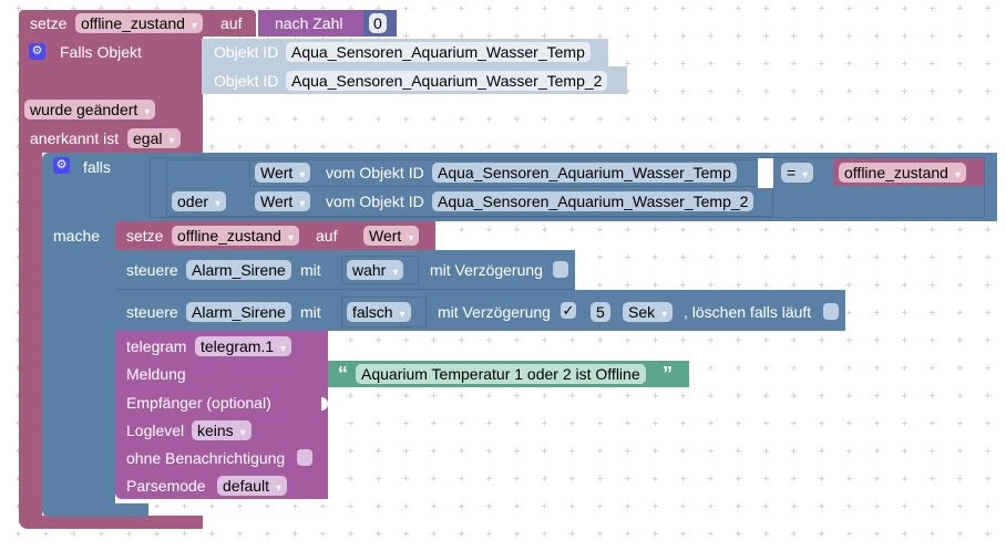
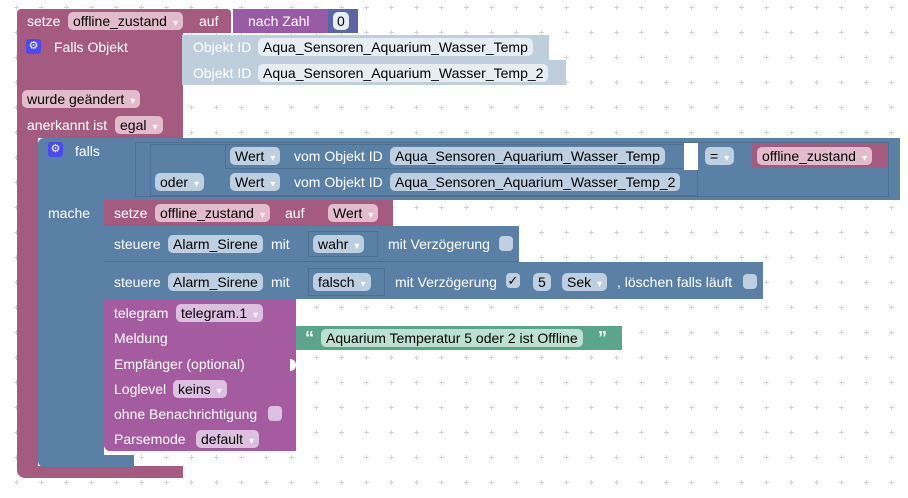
  setze
  offline_zustand
  auf
  nach Zahl
  0
  ⚙
  Falls Objekt
  Objekt ID
  Aqua_Sensoren_Aquarium_Wasser_Temp
  Objekt ID
  Aqua_Sensoren_Aquarium_Wasser_Temp_2
  wurde geändert
  anerkannt ist
  egal
  ⚙
  falls
  mache
  Wert
  vom Objekt ID
  Aqua_Sensoren_Aquarium_Wasser_Temp
  oder
  Wert
  vom Objekt ID
  Aqua_Sensoren_Aquarium_Wasser_Temp_2
  =
  offline_zustand
  setze
  offline_zustand
  auf
  Wert
  steuere
  Alarm_Sirene
  mit
  wahr
  mit Verzögerung
  steuere
  Alarm_Sirene
  mit
  falsch
  mit Verzögerung
  ✓
  5
  Sek
  , löschen falls läuft
  telegram
  telegram.1
  Meldung
  “
- Aquarium Temperatur 1 oder 2 ist Offline
+ Aquarium Temperatur 5 oder 2 ist Offline
  ”
  Empfänger (optional)
  Loglevel
  keins
  ohne Benachrichtigung
  Parsemode
  default
